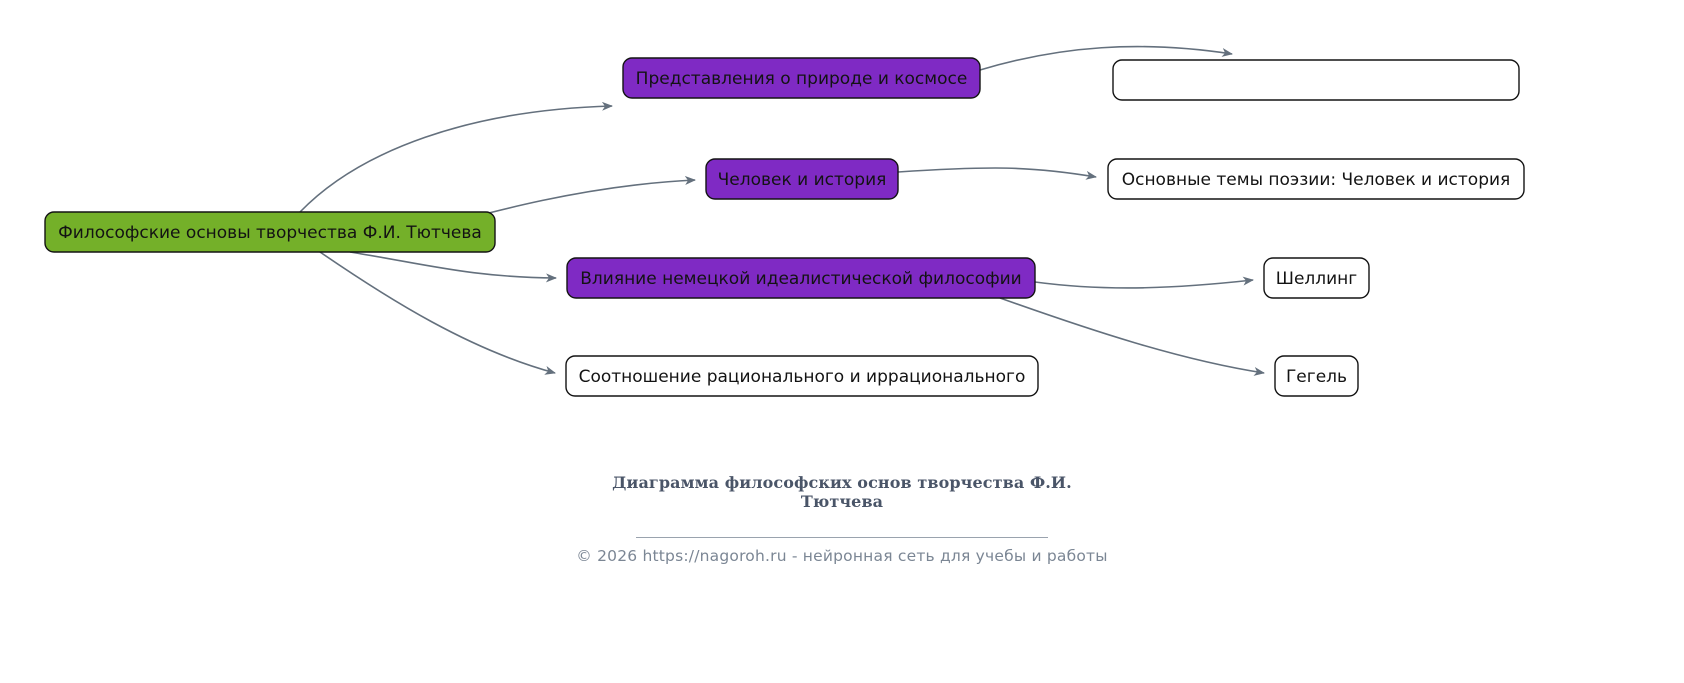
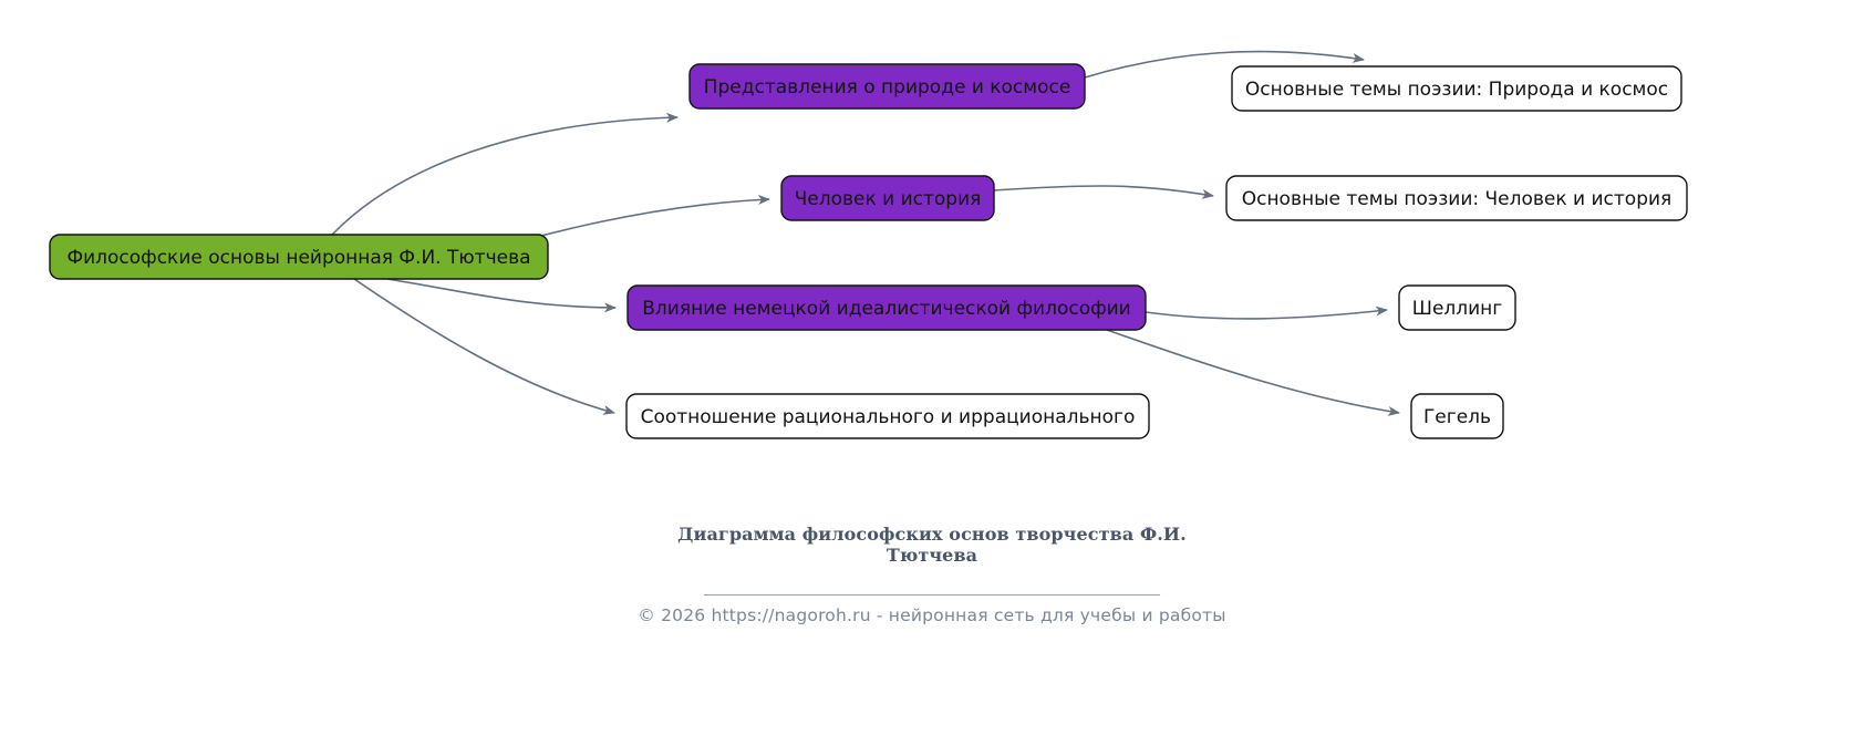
- Философские основы творчества Ф.И. Тютчева
+ Философские основы нейронная Ф.И. Тютчева
  Представления о природе и космосе
  Человек и история
  Влияние немецкой идеалистической философии
  Соотношение рационального и иррационального
+ Основные темы поэзии: Природа и космос
  Основные темы поэзии: Человек и история
  Шеллинг
  Гегель
  Диаграмма философских основ творчества Ф.И. Тютчева
  © 2026 https://nagoroh.ru - нейронная сеть для учебы и работы
